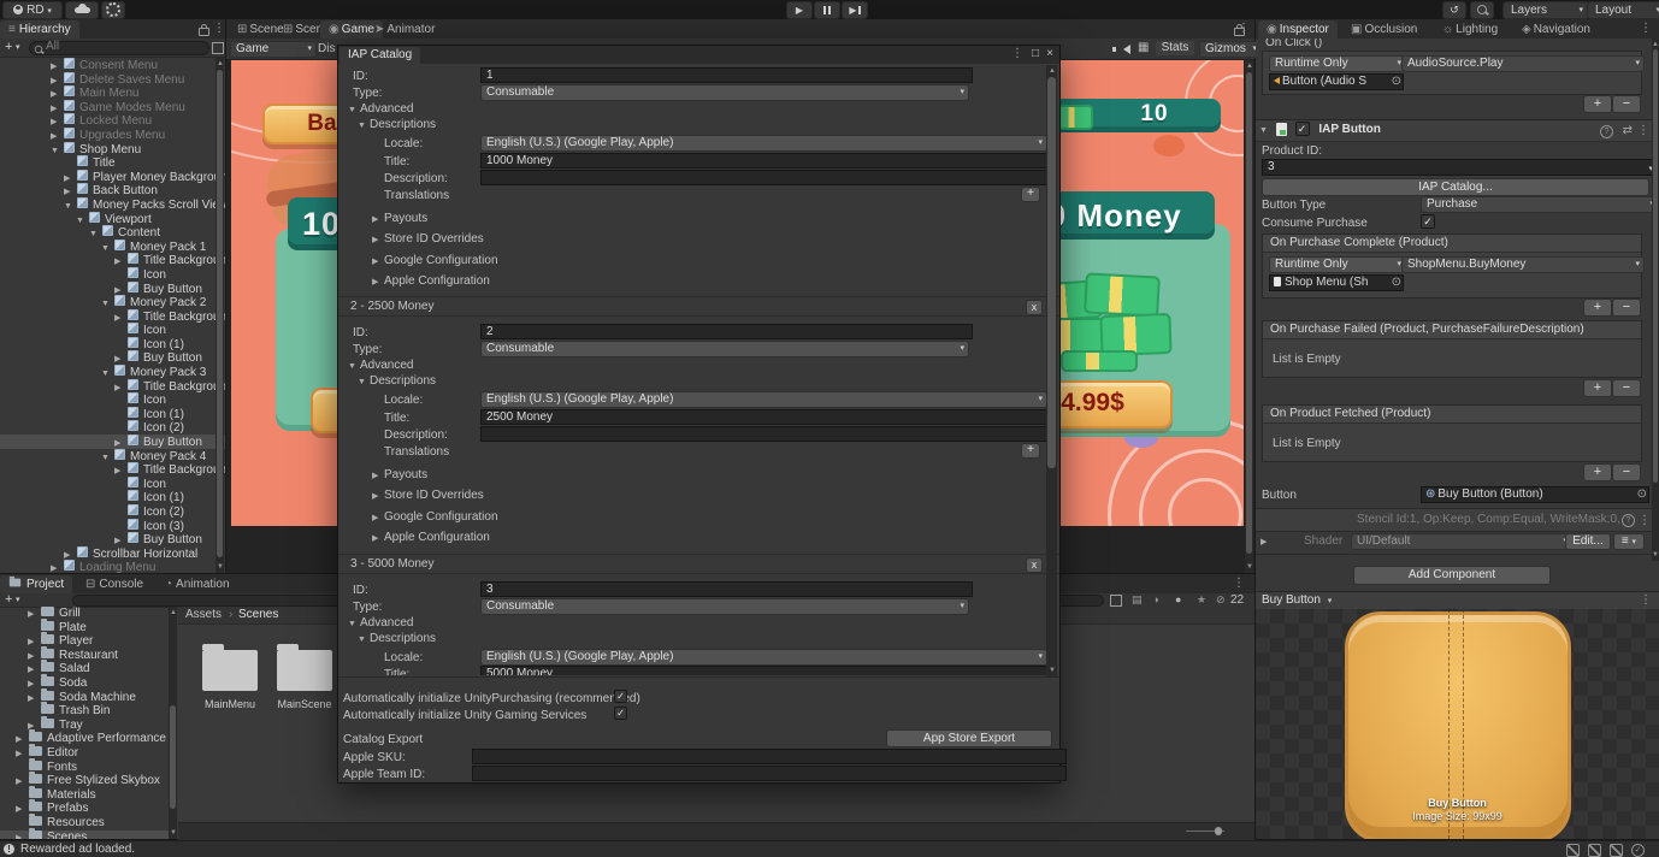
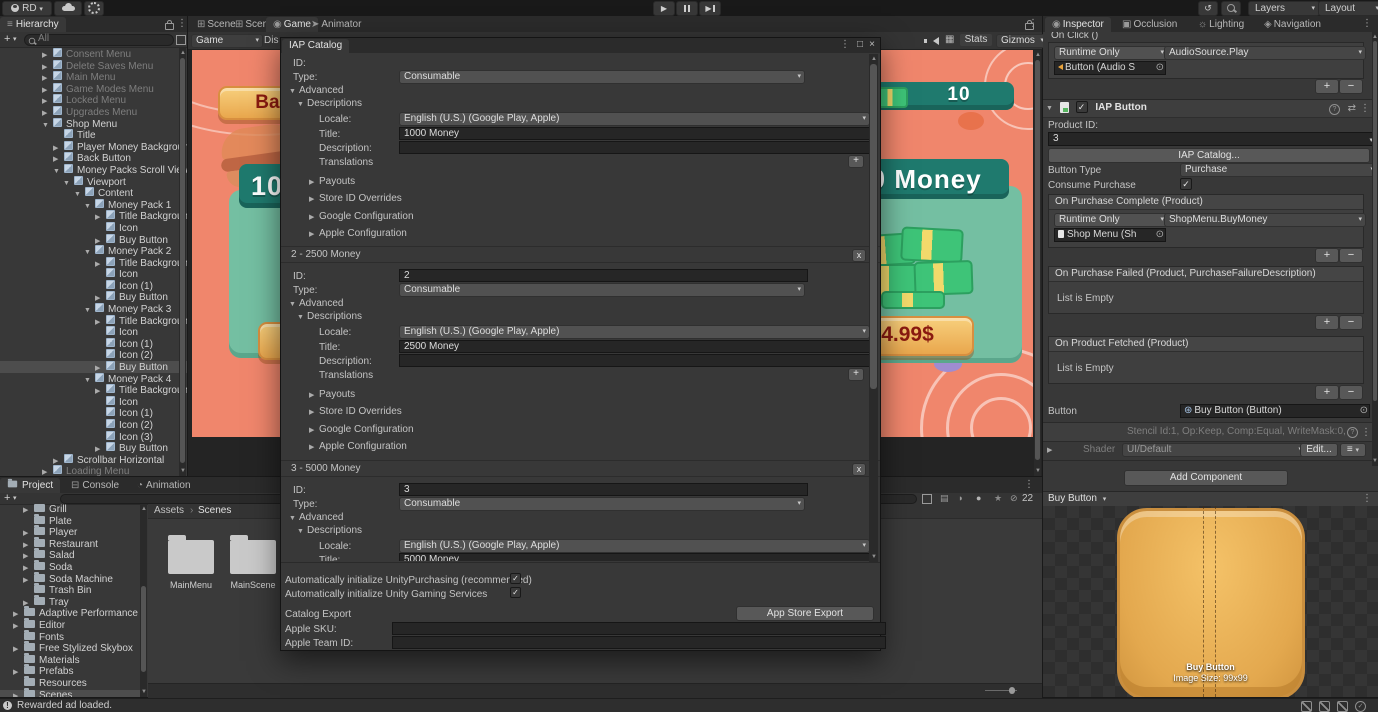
  ▶
  ▶
  ↺
  Layers
  Layout
  ≡ Hierarchy
  ⋮
  +
  All
  Consent Menu
  Delete Saves Menu
  Main Menu
  Game Modes Menu
  Locked Menu
  Upgrades Menu
  Shop Menu
  Title
  Player Money Backgro
  Back Button
  Money Packs Scroll Vi
  Viewport
  Content
  Money Pack 1
  Title Backgro
  Icon
  Buy Button
  Money Pack 2
  Title Backgro
  Icon
  Icon (1)
  Buy Button
  Money Pack 3
  Title Backgro
  Icon
  Icon (1)
  Icon (2)
  Buy Button
  Money Pack 4
  Title Backgro
  Icon
  Icon (1)
  Icon (2)
  Icon (3)
  Buy Button
  Scrollbar Horizontal
  Loading Menu
  ⊞ Scene
  ◉ Game
  ➤ Animator
  ⋮
  Game
  Dis
  ▦
  Stats
  Gizmos
  10
  4.99$
  Project
  ⊟ Console
  ◔ Animation
  ⋮
  +
  ▤
  ◗
  ●
  ★
  ⊘
  22
  Grill
  Plate
  Player
  Restaurant
  Salad
  Soda
  Soda Machine
  Trash Bin
  Tray
  Adaptive Performance
  Editor
  Fonts
  Free Stylized Skybox
  Materials
  Prefabs
  Resources
  Scenes
  Assets
  ›
  Scenes
  MainMenu
  MainScene
  ◉ Inspector
  ▣ Occlusion
  ☼ Lighting
  ◈ Navigation
  ⋮
  On Click ()
  Runtime Only
  AudioSource.Play
  Button (Audio S
  ⊙
  +
  −
  ✓ IAP Button
  ⇄
  ⋮
  Product ID:
  3
  IAP Catalog...
  Button Type
  Purchase
  Consume Purchase
  ✓
  On Purchase Complete (Product)
  Runtime Only
  ShopMenu.BuyMoney
  Shop Menu (Sh
  ⊙
  +
  −
  On Purchase Failed (Product, PurchaseFailureDescription)
  List is Empty
  +
  −
  On Product Fetched (Product)
  List is Empty
  +
  −
  Button
  ⊛ Buy Button (Button)
  ⊙
  Stencil Id:1, Op:Keep, Comp:Equal, WriteMask:0,
  ⋮
  Shader
  UI/Default
  Edit...
  Add Component
  Buy Button
  ⋮
  Buy Button
  Image Size: 99x99
  IAP Catalog
  ⋮
  □
  ×
  ID:
- 1
  Type:
  Consumable
  Advanced
  Descriptions
  Locale:
  English (U.S.) (Google Play, Apple)
  Title:
  1000 Money
  Description:
  Translations
  +
  Payouts
  Store ID Overrides
  Google Configuration
  Apple Configuration
  2 - 2500 Money
  x
  ID:
  2
  Type:
  Consumable
  Advanced
  Descriptions
  Locale:
  English (U.S.) (Google Play, Apple)
  Title:
  2500 Money
  Description:
  Translations
  +
  Payouts
  Store ID Overrides
  Google Configuration
  Apple Configuration
  3 - 5000 Money
  x
  ID:
  3
  Type:
  Consumable
  Advanced
  Descriptions
  Locale:
  English (U.S.) (Google Play, Apple)
  Title:
  5000 Money
  Automatically initialize UnityPurchasing (recommend)
  ✓
  Automatically initialize Unity Gaming Services
  ✓
  Catalog Export
  App Store Export
  Apple SKU:
  Apple Team ID:
  !
  Rewarded ad loaded.
